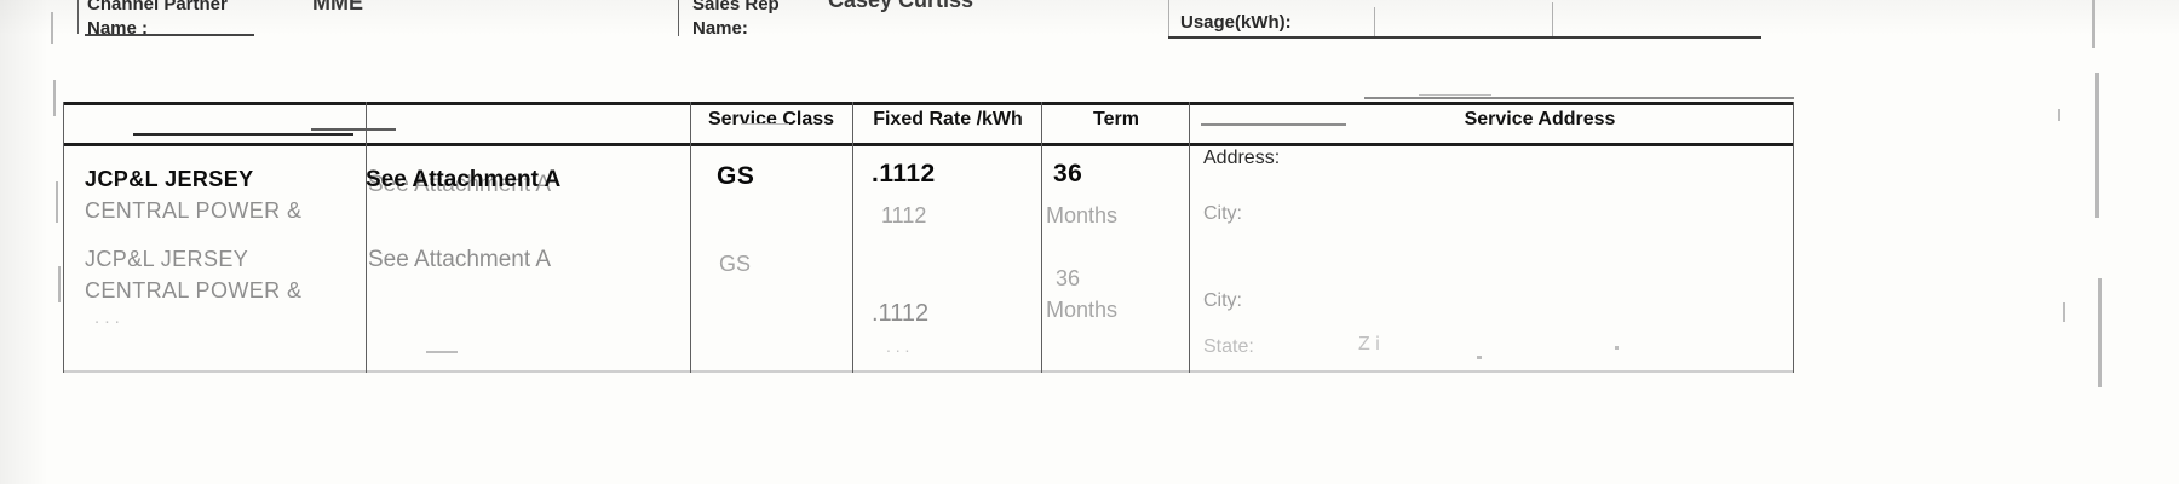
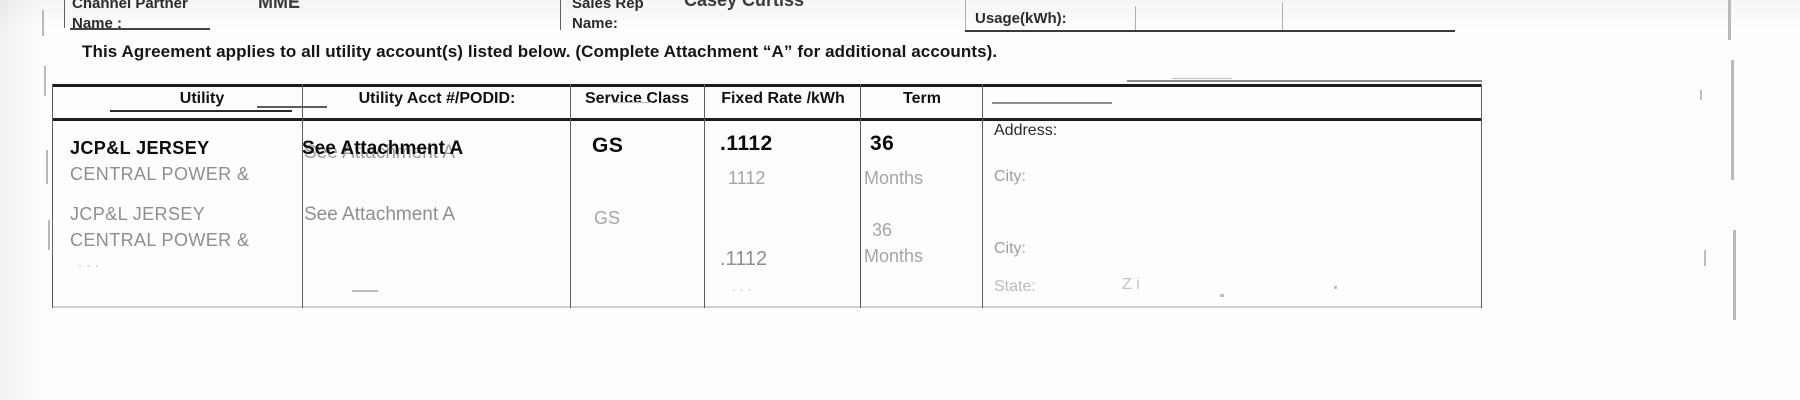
  Channel Partner
  Name :
  MME
  Sales Rep
  Name:
  Casey Curtiss
  Usage(kWh):
+ This Agreement applies to all utility account(s) listed below. (Complete Attachment “A” for additional accounts).
+ Utility
+ Utility Acct #/PODID:
  Service Class
  Fixed Rate /kWh
  Term
- Service Address
  JCP&L JERSEY
  CENTRAL POWER &
  See Attachment A
  See Attachment A
  GS
  .1112
  1112
  36
  Months
  Address:
  City:
  JCP&L JERSEY
  CENTRAL POWER &
  . . .
  See Attachment A
  GS
  .1112
  . . .
  36
  Months
  City:
  State:
  Z i
